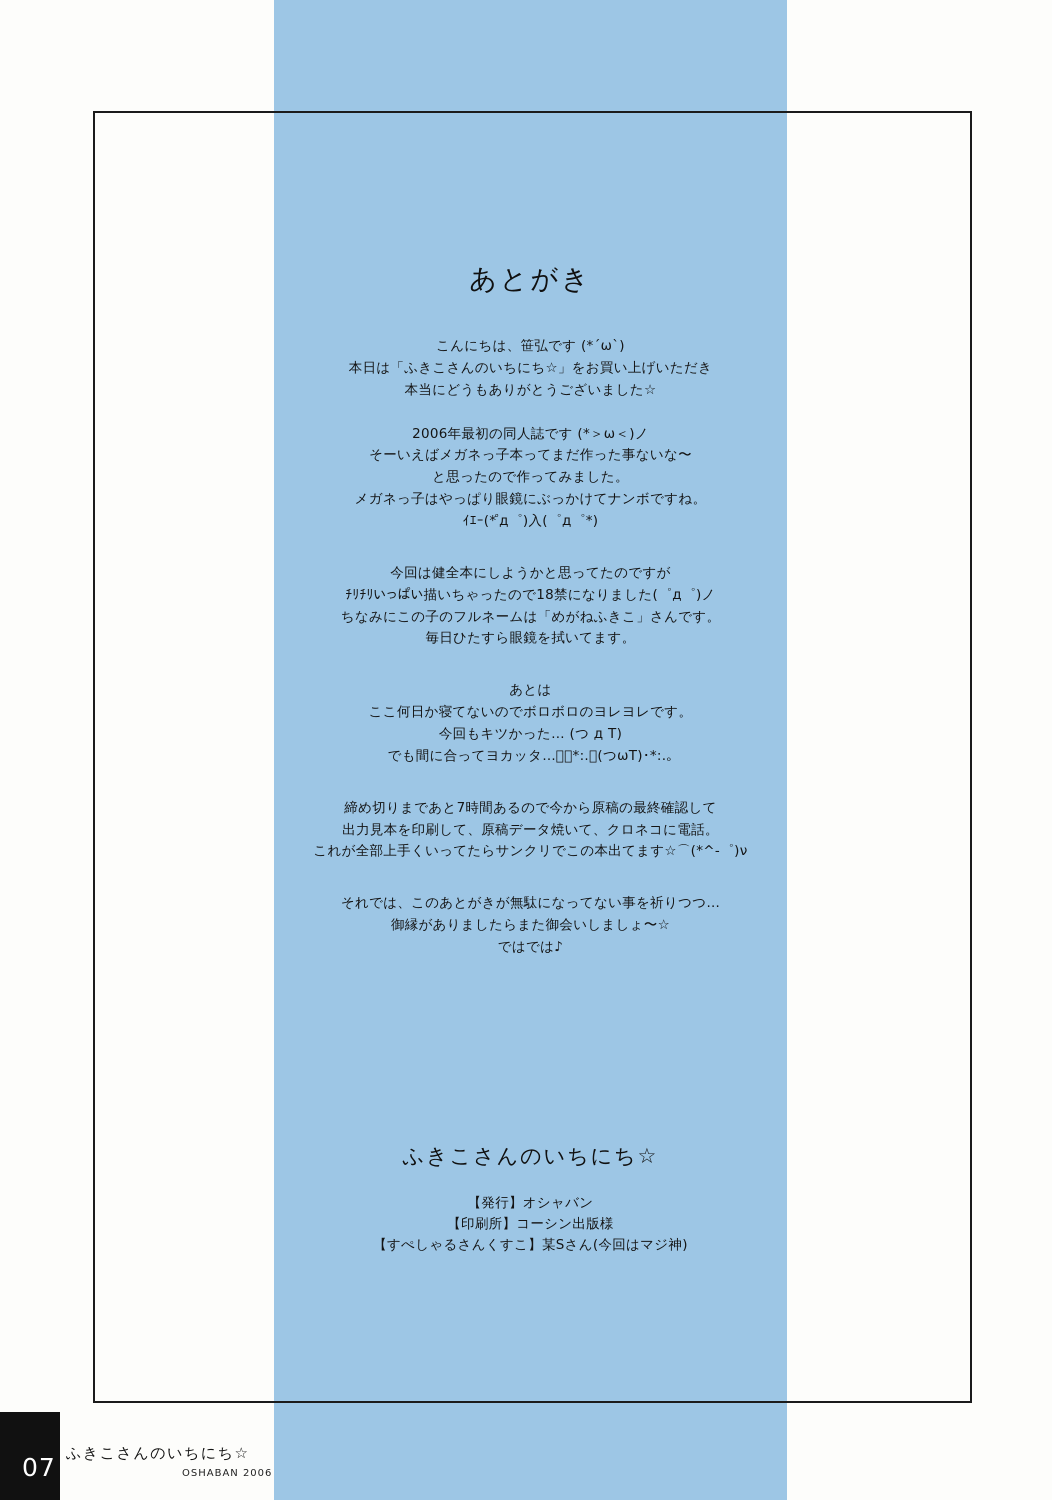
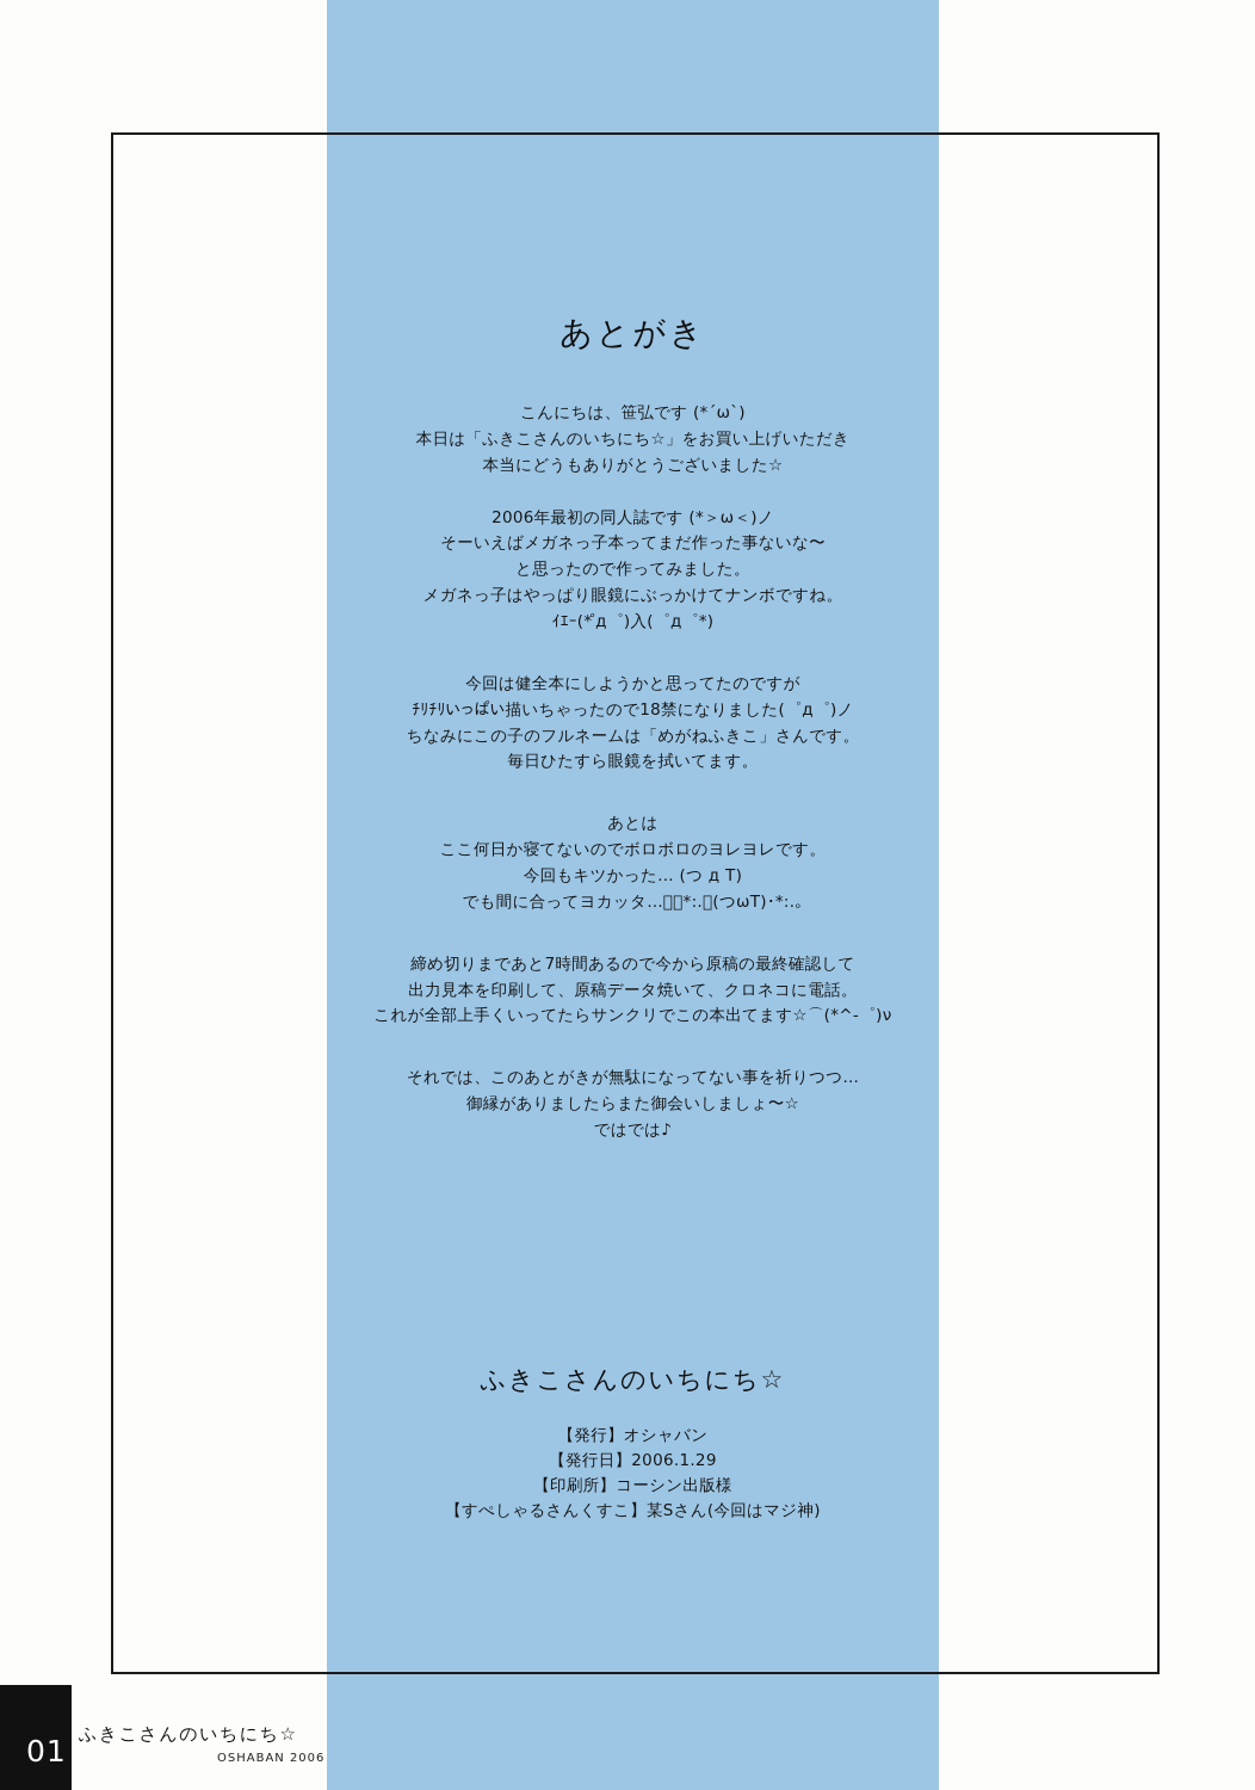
  あとがき
  こんにちは、笹弘です (*´ω`)
  本日は「ふきこさんのいちにち☆」をお買い上げいただき
  本当にどうもありがとうございました☆
  2006年最初の同人誌です (*＞ω＜)ノ
  そーいえばメガネっ子本ってまだ作った事ないな〜
  と思ったので作ってみました。
  メガネっ子はやっぱり眼鏡にぶっかけてナンボですね。
  ｲｴｰ(*゜д゜)入(゜д゜*)
  今回は健全本にしようかと思ってたのですが
  ﾁﾘﾁﾘいっぱい描いちゃったので18禁になりました(゜д゜)ノ
  ちなみにこの子のフルネームは「めがねふきこ」さんです。
  毎日ひたすら眼鏡を拭いてます。
  あとは
  ここ何日か寝てないのでボロボロのヨレヨレです。
  今回もキツかった… (つ д T)
  でも間に合ってヨカッタ…ﾟ･*:.｡(つωT)･*:.｡
  締め切りまであと7時間あるので今から原稿の最終確認して
  出力見本を印刷して、原稿データ焼いて、クロネコに電話。
  これが全部上手くいってたらサンクリでこの本出てます☆⌒(*^-゜)ν
  それでは、このあとがきが無駄になってない事を祈りつつ…
  御縁がありましたらまた御会いしましょ〜☆
  ではでは♪
  ふきこさんのいちにち☆
  【発行】オシャバン
+ 【発行日】2006.1.29
  【印刷所】コーシン出版様
  【すぺしゃるさんくすこ】某Sさん(今回はマジ神)
- 07
+ 01
  ふきこさんのいちにち☆
  OSHABAN 2006
